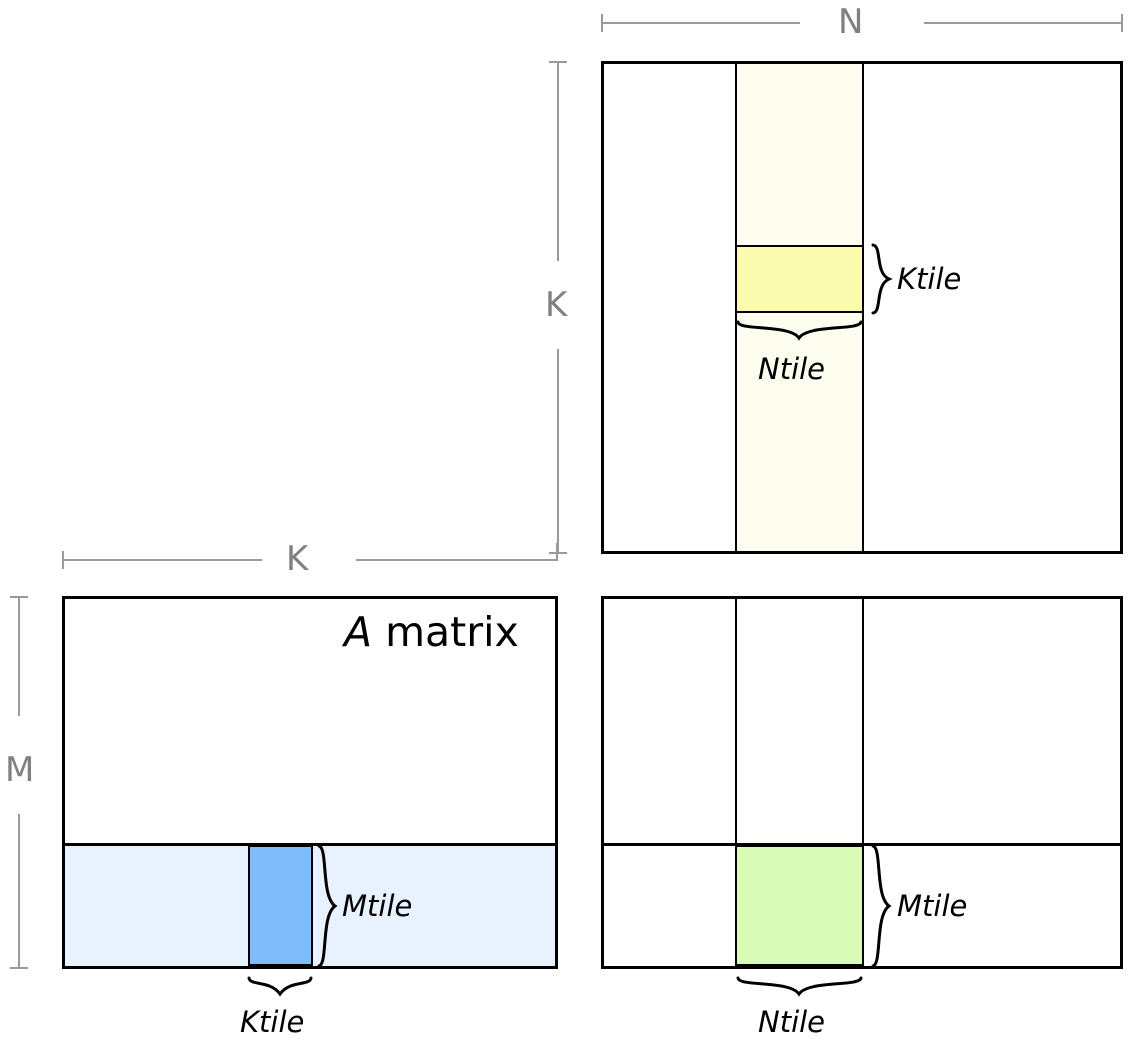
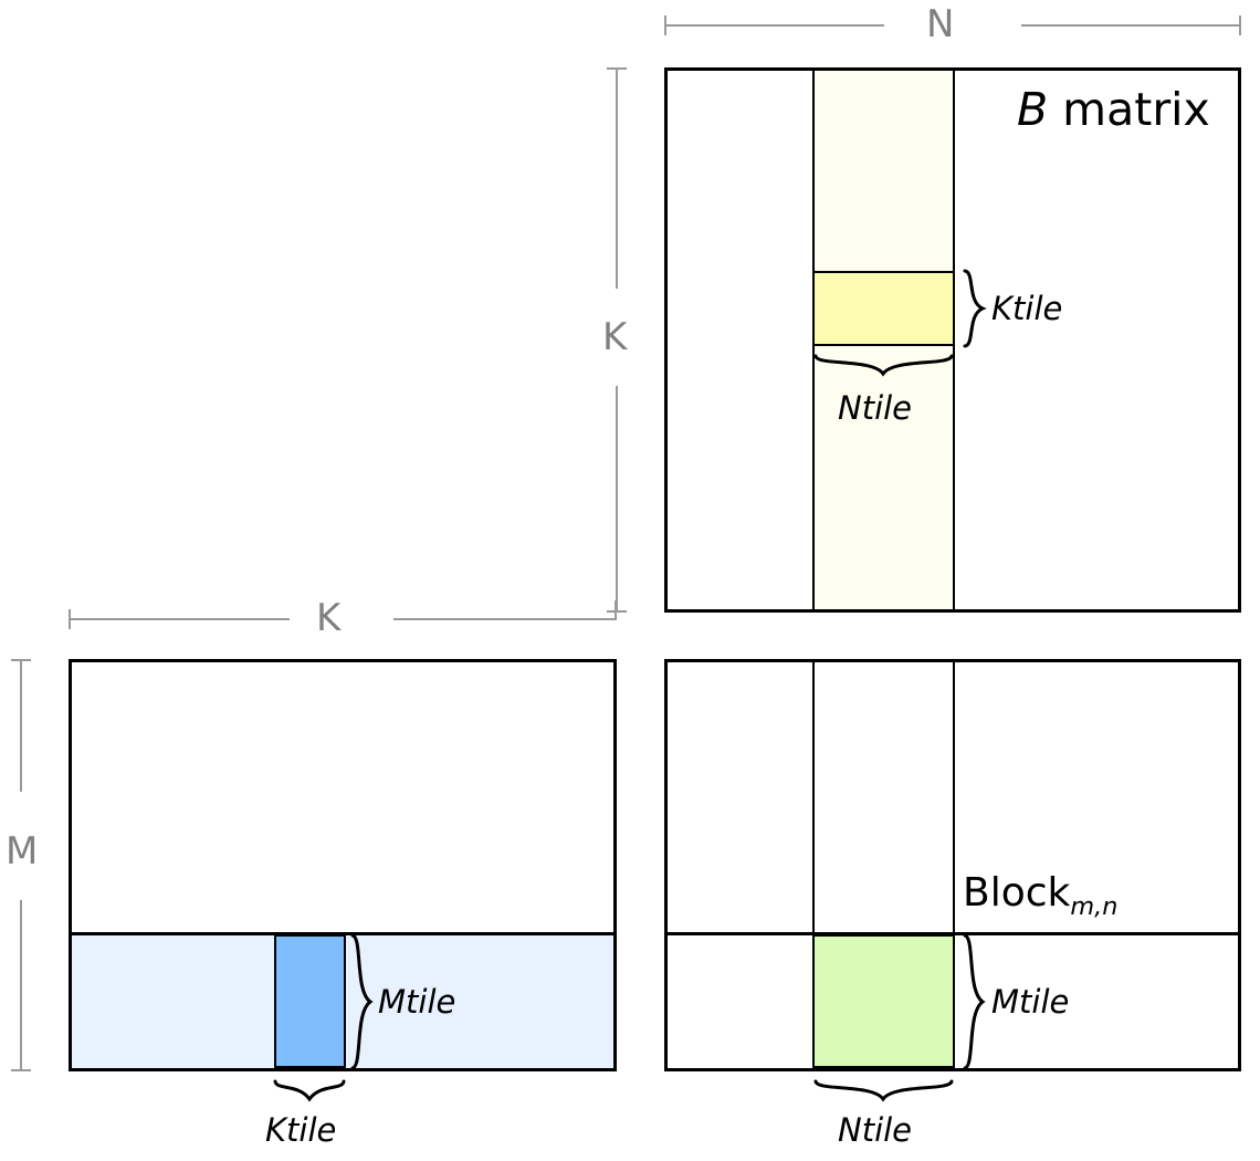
  N
  K
+ B matrix
  Ktile
  Ntile
  K
  M
- A matrix
  Mtile
  Ktile
+ Blockm,n
  Mtile
  Ntile
